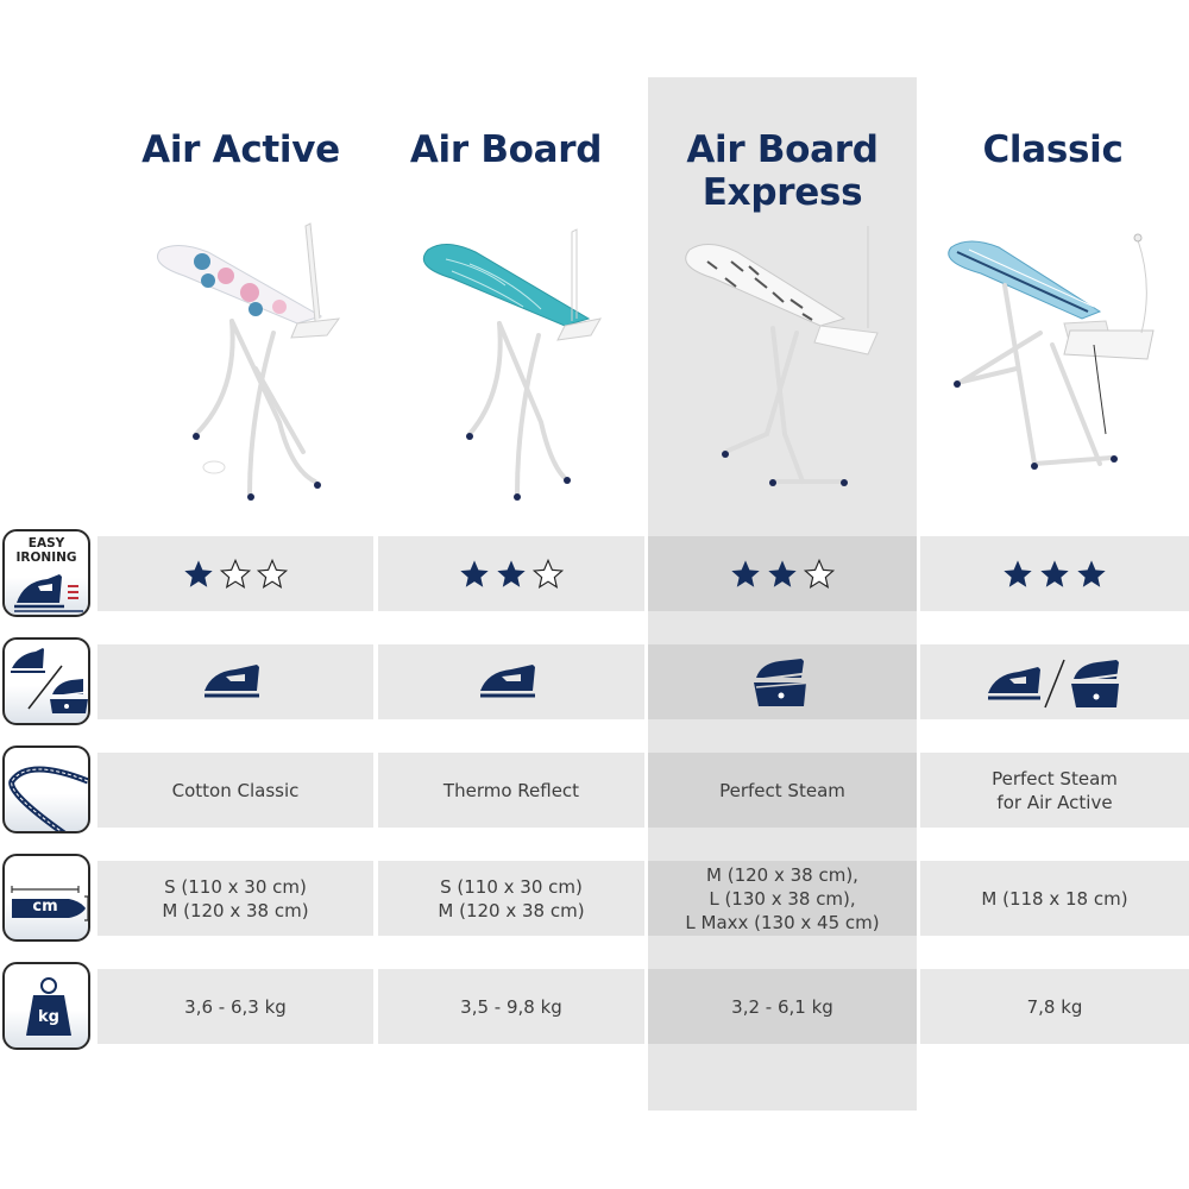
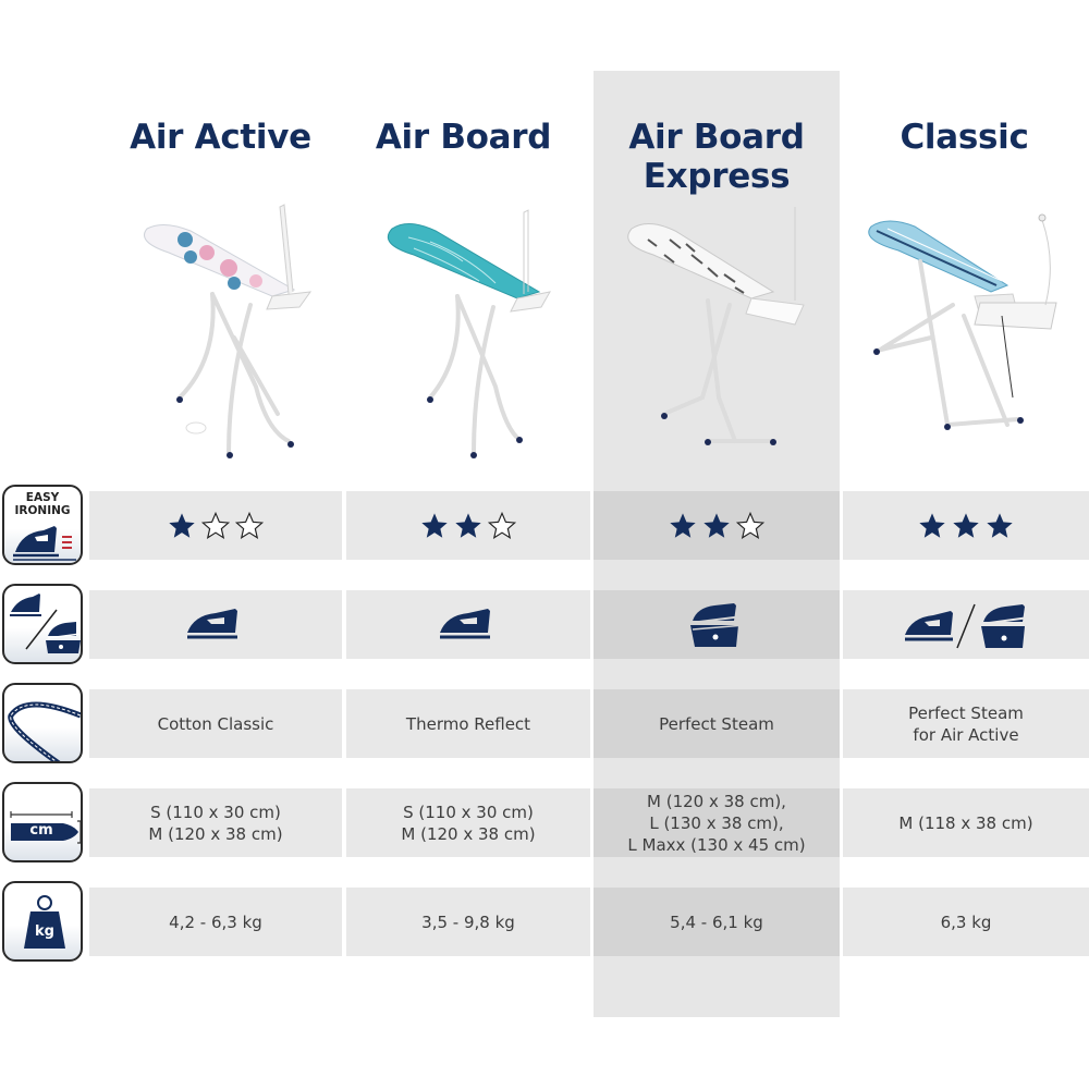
  Air Active
  Air Board
  Air Board
  Express
  Classic
  EASY
  IRONING
  cm
  kg
  Cotton Classic
  Thermo Reflect
  Perfect Steam
  Perfect Steam
  for Air Active
  S (110 x 30 cm)
  M (120 x 38 cm)
  S (110 x 30 cm)
  M (120 x 38 cm)
  M (120 x 38 cm),
  L (130 x 38 cm),
  L Maxx (130 x 45 cm)
- M (118 x 18 cm)
+ M (118 x 38 cm)
- 3,6 - 6,3 kg
+ 4,2 - 6,3 kg
  3,5 - 9,8 kg
- 3,2 - 6,1 kg
+ 5,4 - 6,1 kg
- 7,8 kg
+ 6,3 kg
